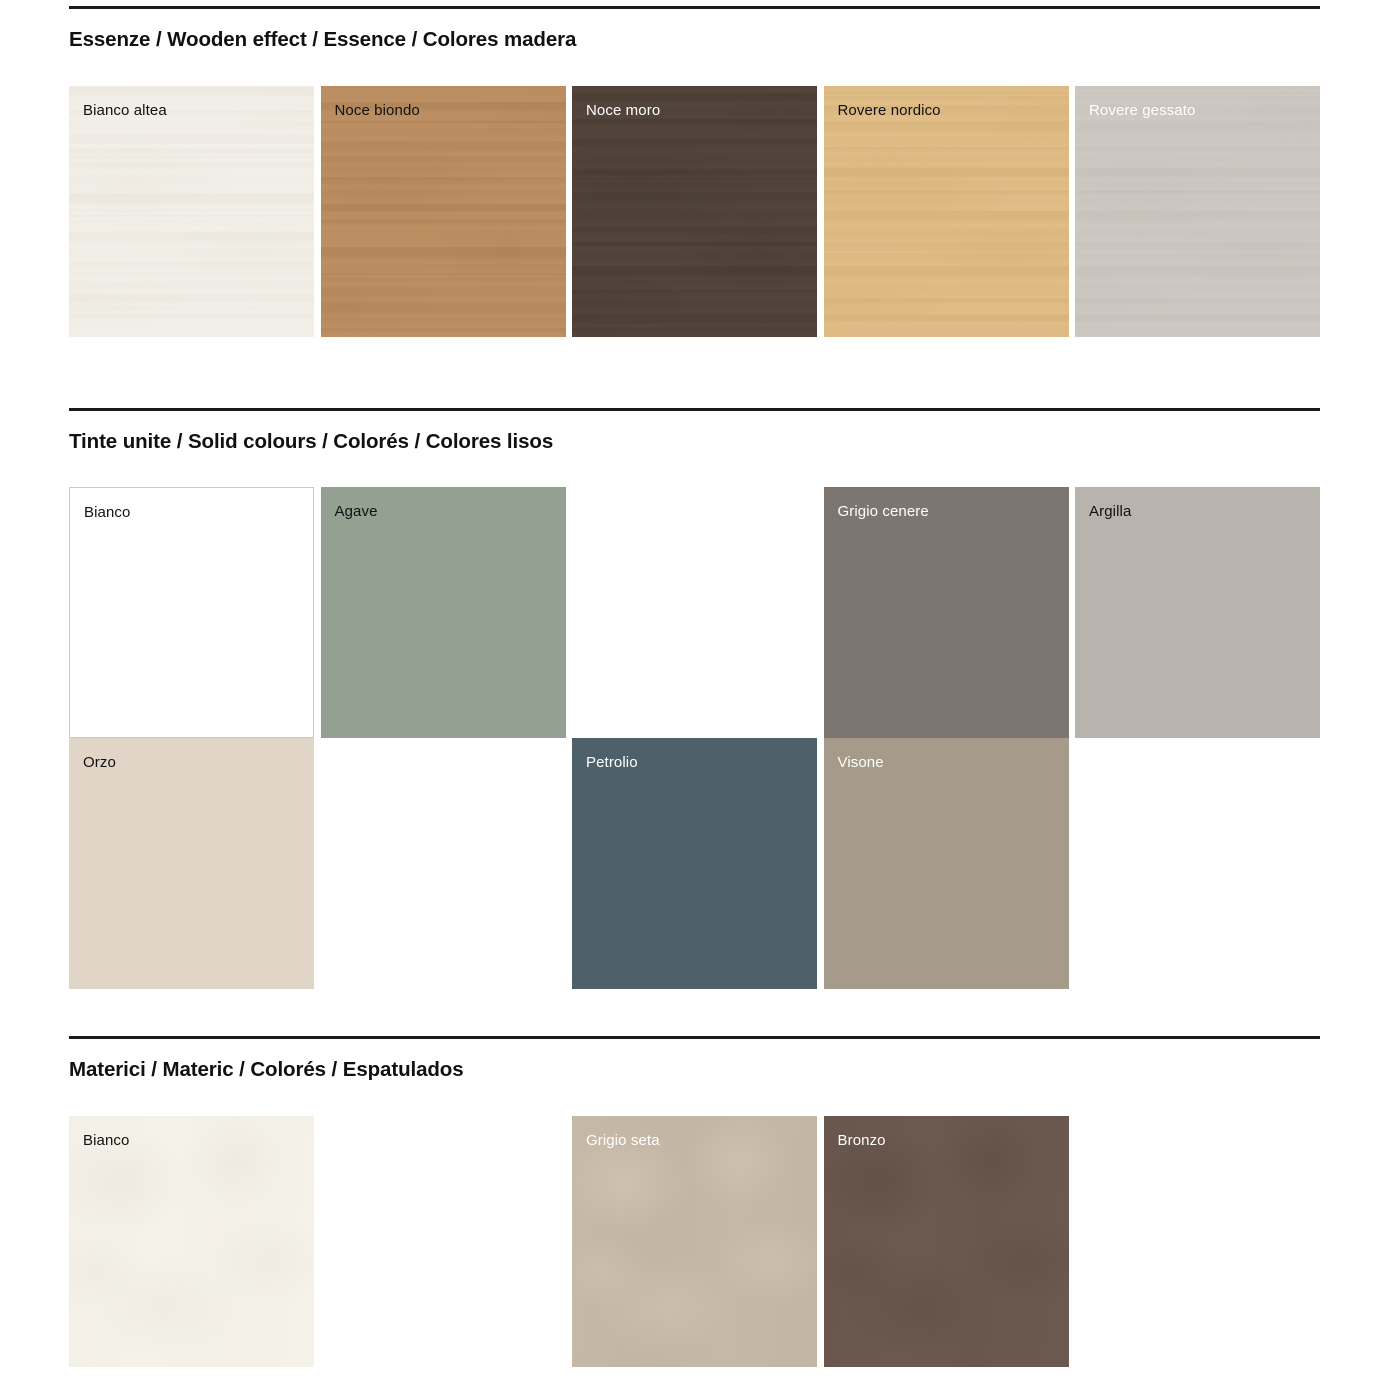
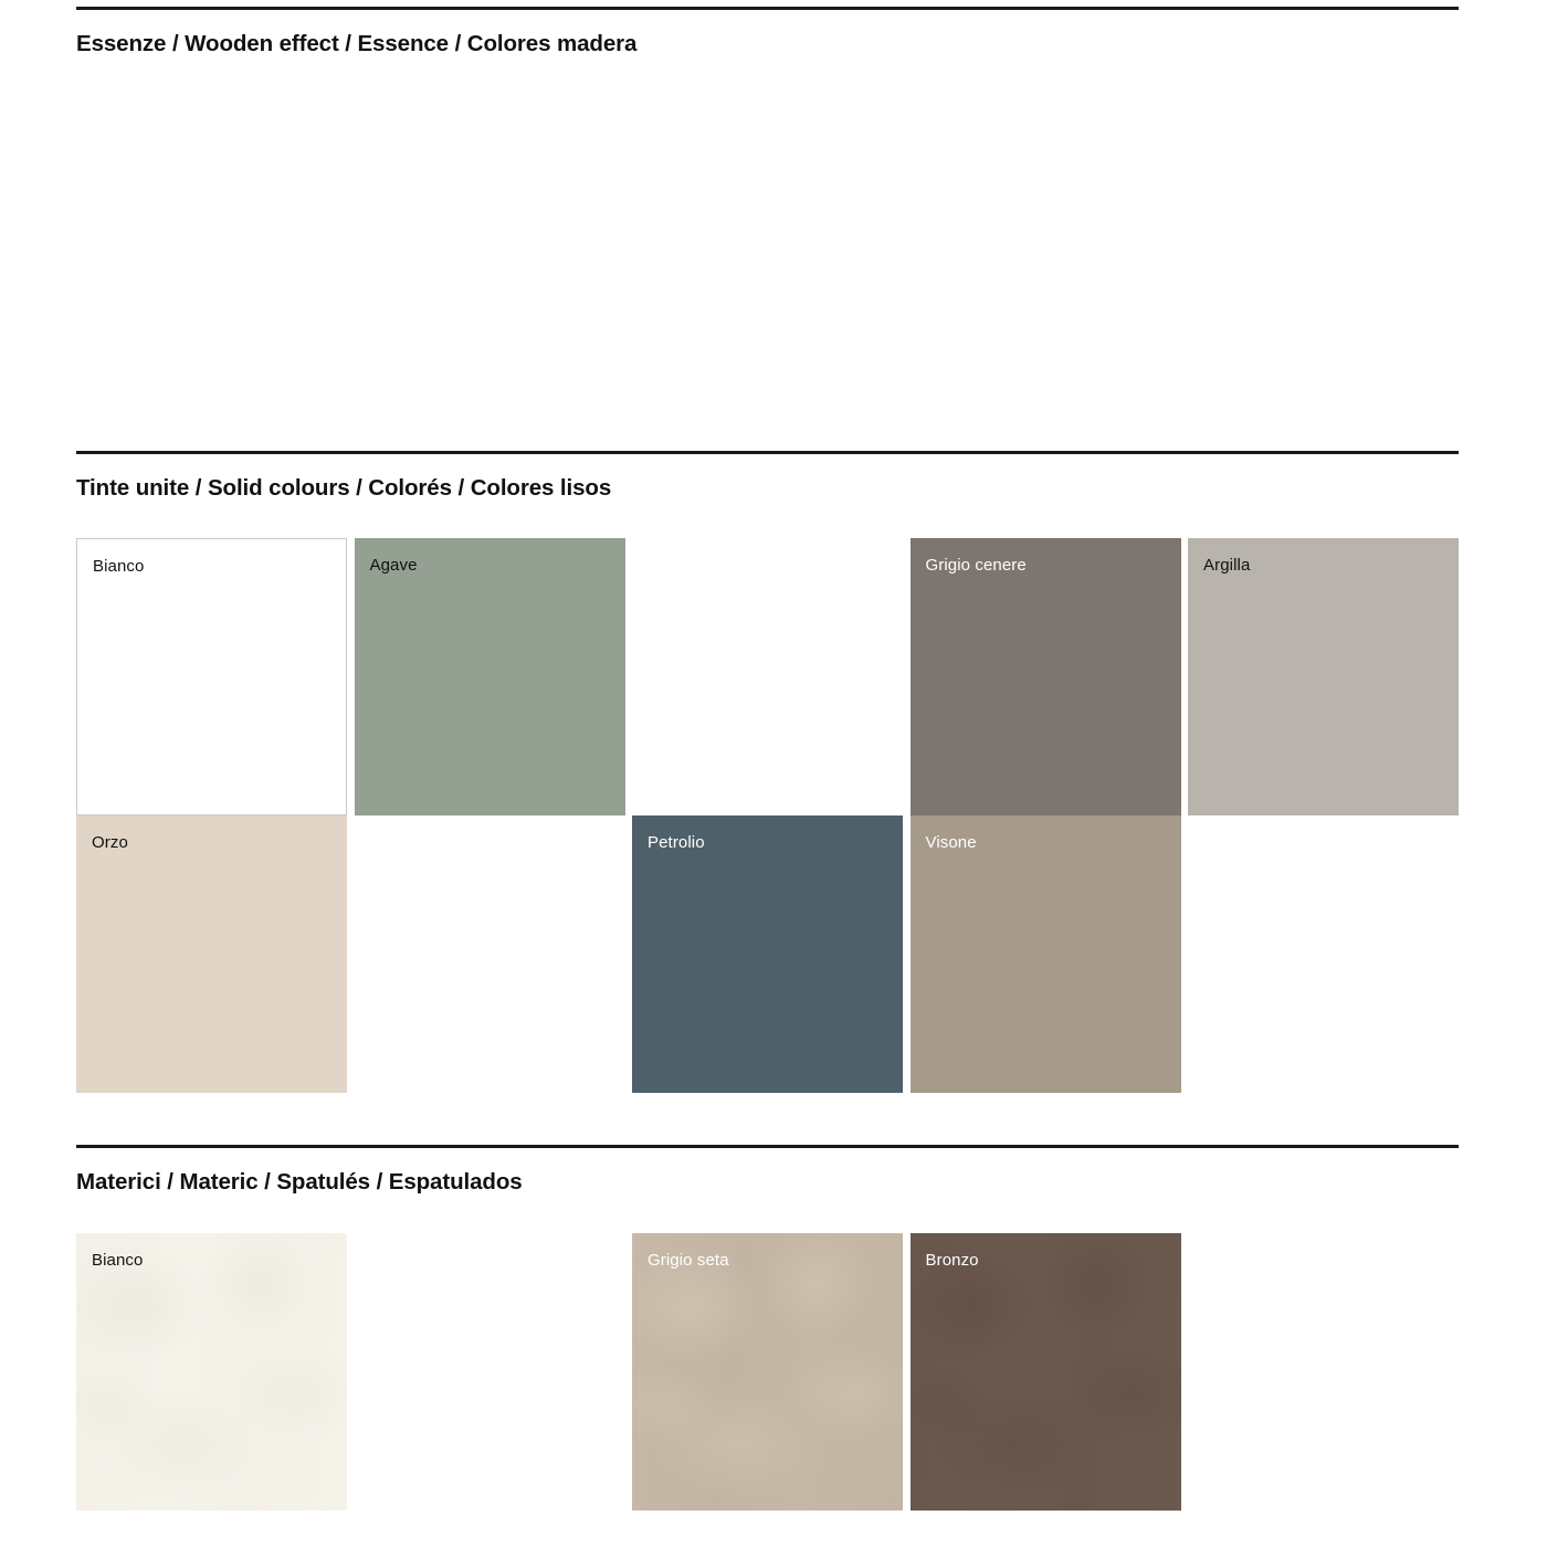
  Essenze / Wooden effect / Essence / Colores madera
- Bianco altea
- Noce biondo
- Noce moro
- Rovere nordico
- Rovere gessato
  Tinte unite / Solid colours / Colorés / Colores lisos
  Bianco
  Agave
  Grigio cenere
  Argilla
  Orzo
  Petrolio
  Visone
- Materici / Materic / Colorés / Espatulados
+ Materici / Materic / Spatulés / Espatulados
  Bianco
  Grigio seta
  Bronzo
